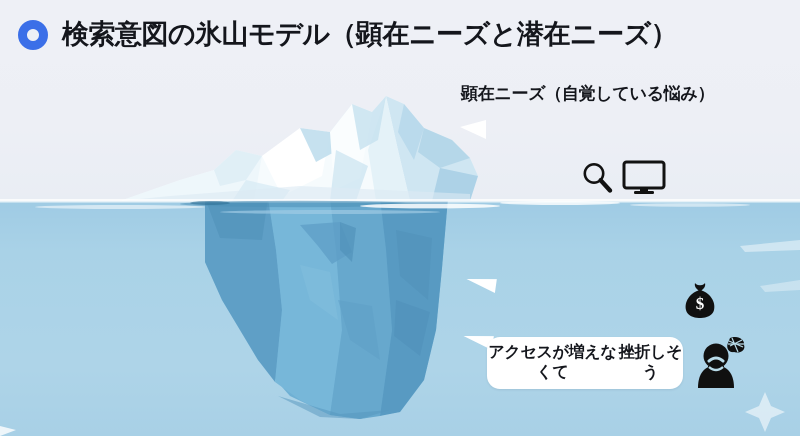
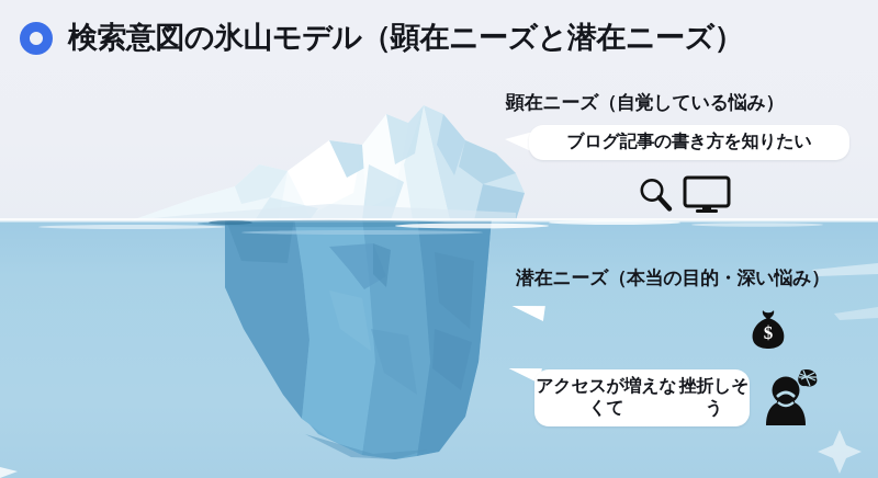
  検索意図の氷山モデル（顕在ニーズと潜在ニーズ）
  顕在ニーズ（自覚している悩み）
+ ブログ記事の書き方を知りたい
+ 潜在ニーズ（本当の目的・深い悩み）
  $
  アクセスが増えなくて
  挫折しそう
